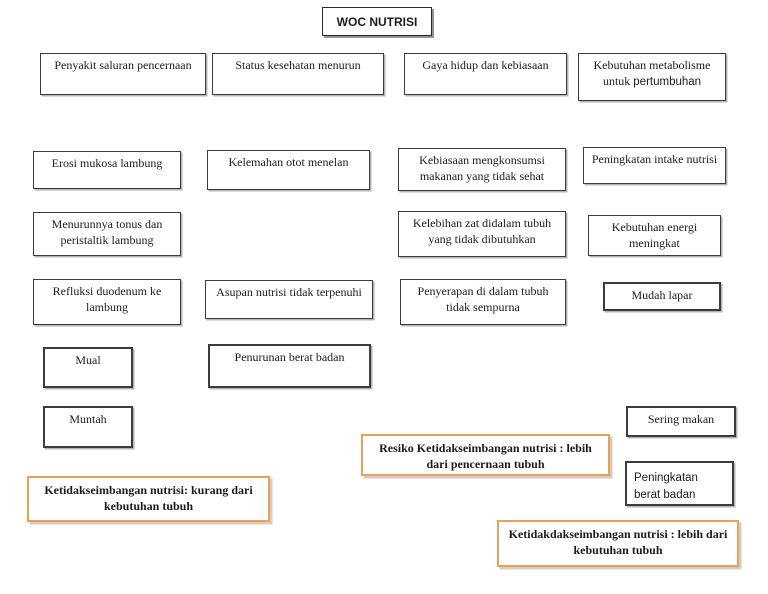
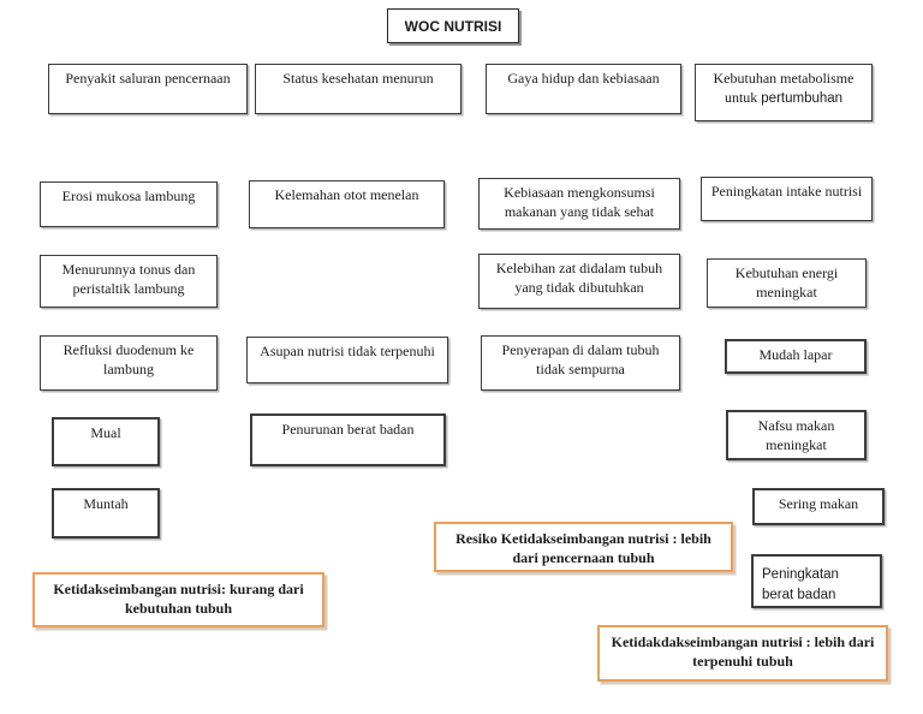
  WOC NUTRISI
  Penyakit saluran pencernaan
  Status kesehatan menurun
  Gaya hidup dan kebiasaan
  Kebutuhan metabolisme untuk pertumbuhan
  Erosi mukosa lambung
  Kelemahan otot menelan
  Kebiasaan mengkonsumsi makanan yang tidak sehat
  Peningkatan intake nutrisi
  Menurunnya tonus dan peristaltik lambung
  Kelebihan zat didalam tubuh yang tidak dibutuhkan
  Kebutuhan energi meningkat
  Refluksi duodenum ke lambung
  Asupan nutrisi tidak terpenuhi
  Penyerapan di dalam tubuh tidak sempurna
  Mudah lapar
  Mual
  Penurunan berat badan
+ Nafsu makan meningkat
  Muntah
  Sering makan
  Resiko Ketidakseimbangan nutrisi : lebih dari pencernaan tubuh
  Ketidakseimbangan nutrisi: kurang dari kebutuhan tubuh
  Peningkatan berat badan
- Ketidakdakseimbangan nutrisi : lebih dari kebutuhan tubuh
+ Ketidakdakseimbangan nutrisi : lebih dari terpenuhi tubuh
